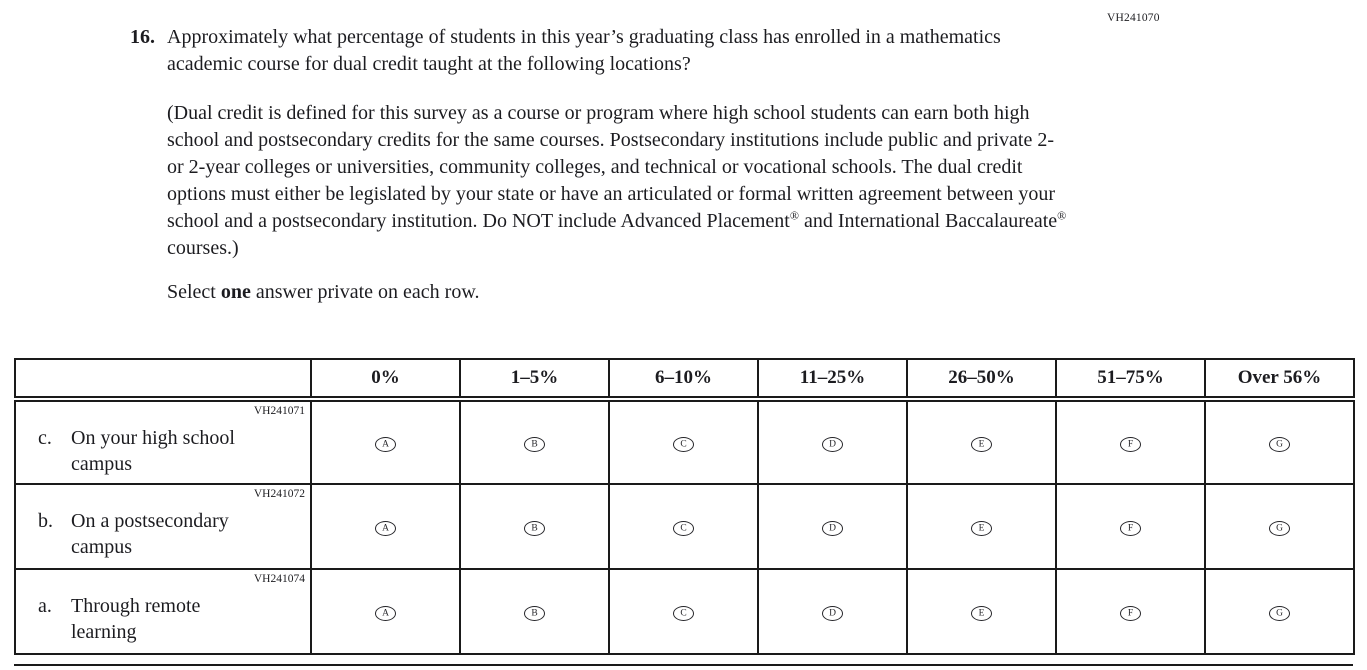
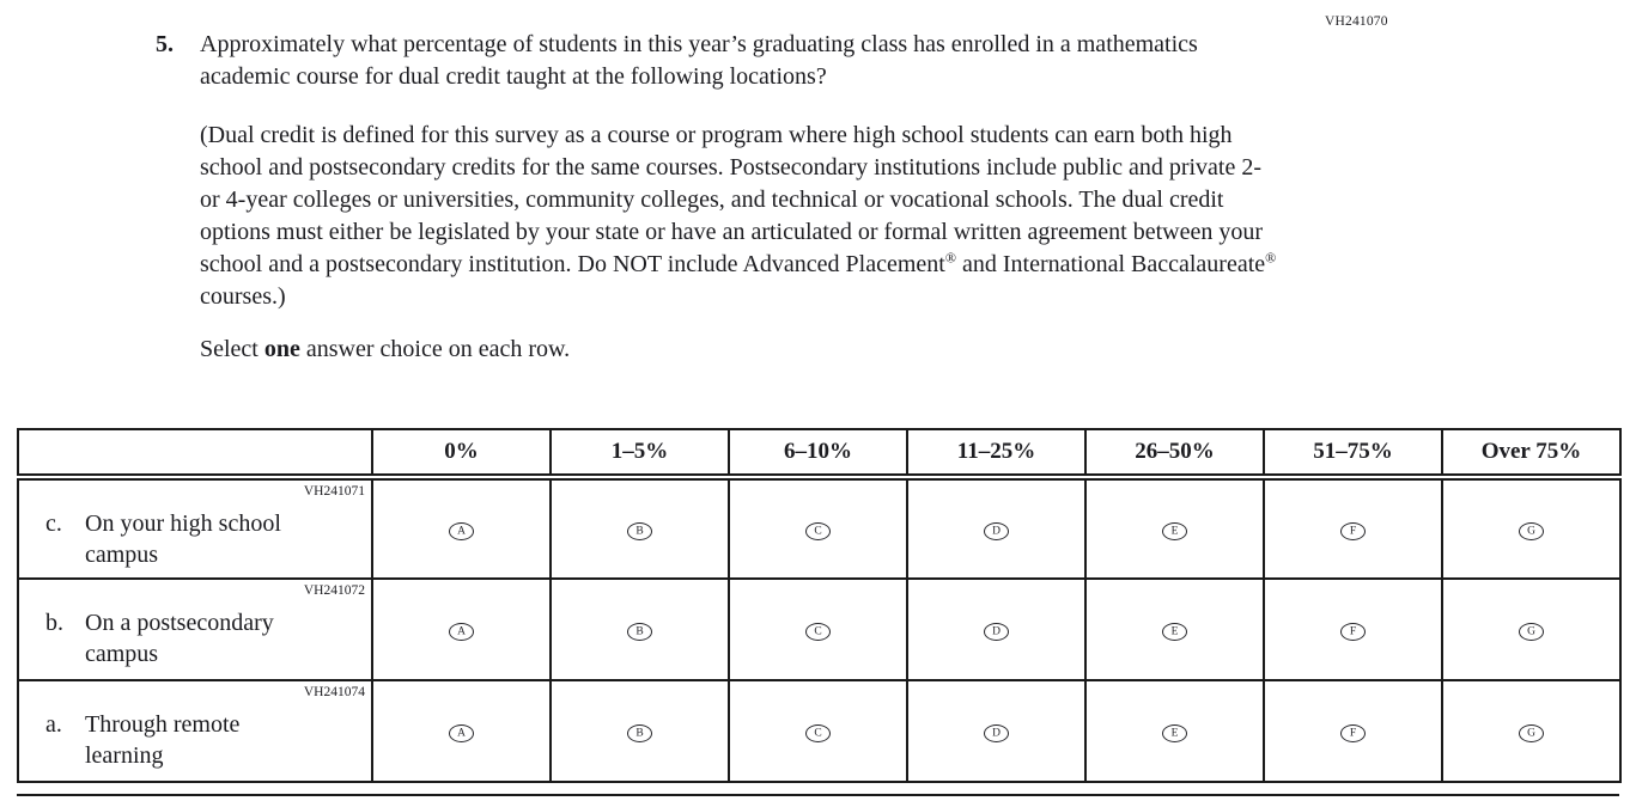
  VH241070
- 16.
+ 5.
  Approximately what percentage of students in this year’s graduating class has enrolled in a mathematics academic course for dual credit taught at the following locations?
- (Dual credit is defined for this survey as a course or program where high school students can earn both high school and postsecondary credits for the same courses. Postsecondary institutions include public and private 2- or 2-year colleges or universities, community colleges, and technical or vocational schools. The dual credit options must either be legislated by your state or have an articulated or formal written agreement between your school and a postsecondary institution. Do NOT include Advanced Placement® and International Baccalaureate® courses.)
+ (Dual credit is defined for this survey as a course or program where high school students can earn both high school and postsecondary credits for the same courses. Postsecondary institutions include public and private 2- or 4-year colleges or universities, community colleges, and technical or vocational schools. The dual credit options must either be legislated by your state or have an articulated or formal written agreement between your school and a postsecondary institution. Do NOT include Advanced Placement® and International Baccalaureate® courses.)
- Select one answer private on each row.
+ Select one answer choice on each row.
- 	0%	1–5%	6–10%	11–25%	26–50%	51–75%	Over 56%
+ 	0%	1–5%	6–10%	11–25%	26–50%	51–75%	Over 75%
  VH241071 c. On your high school campus	A	B	C	D	E	F	G
  VH241072 b. On a postsecondary campus	A	B	C	D	E	F	G
  VH241074 a. Through remote learning	A	B	C	D	E	F	G
